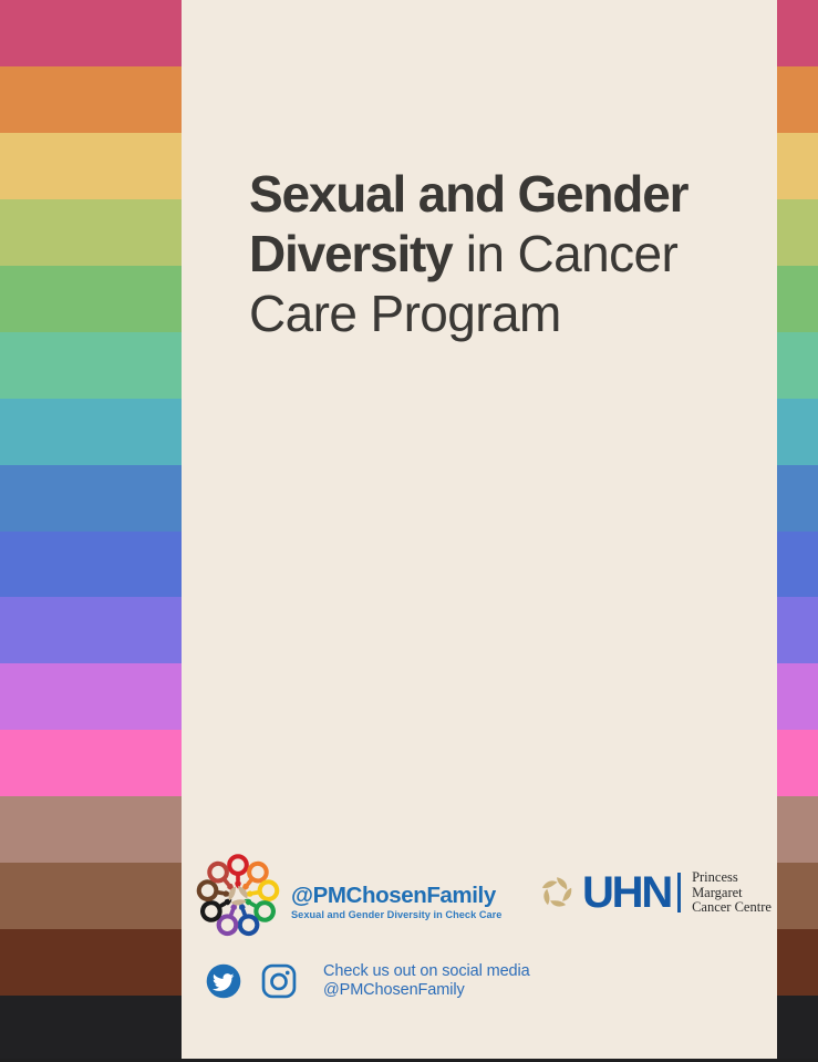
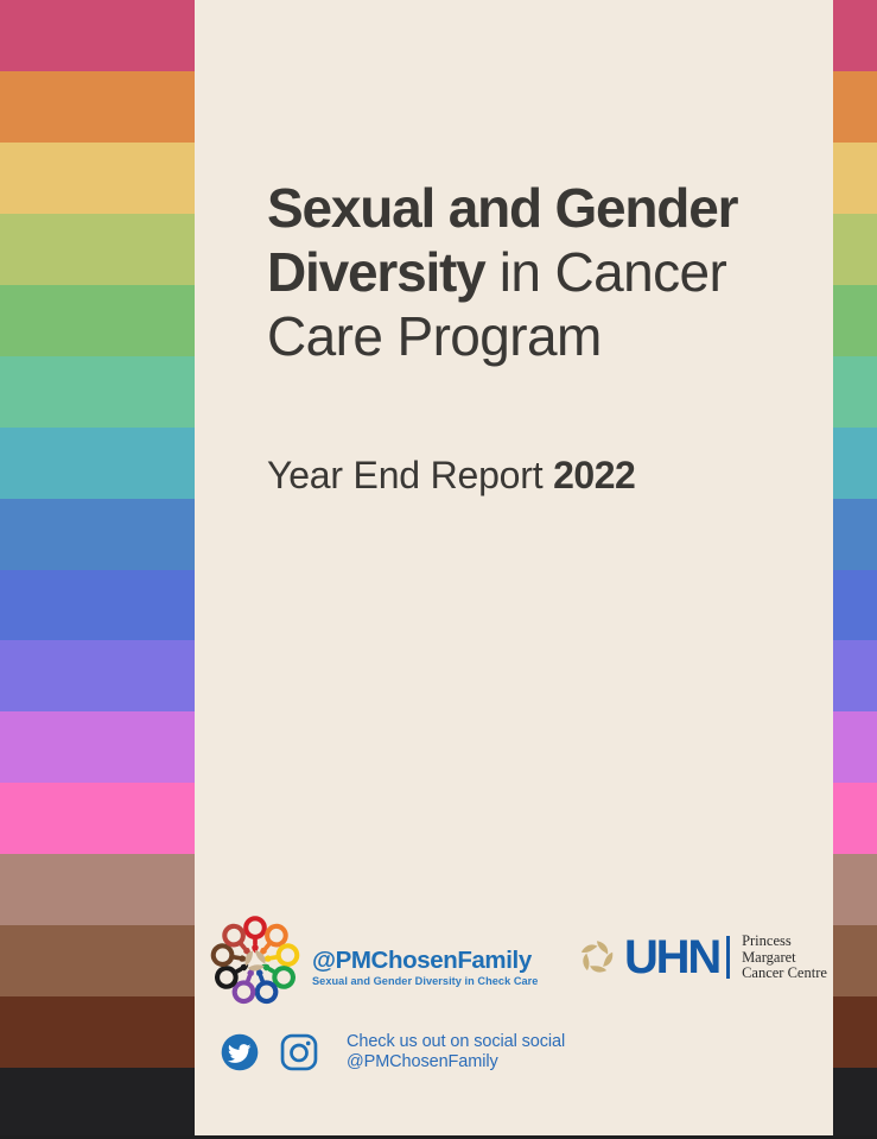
  Sexual and Gender
  Diversity in Cancer
  Care Program
+ Year End Report 2022
  @PMChosenFamily
  Sexual and Gender Diversity in Check Care
  UHN
  Princess
  Margaret
  Cancer Centre
- Check us out on social media
+ Check us out on social social
  @PMChosenFamily
